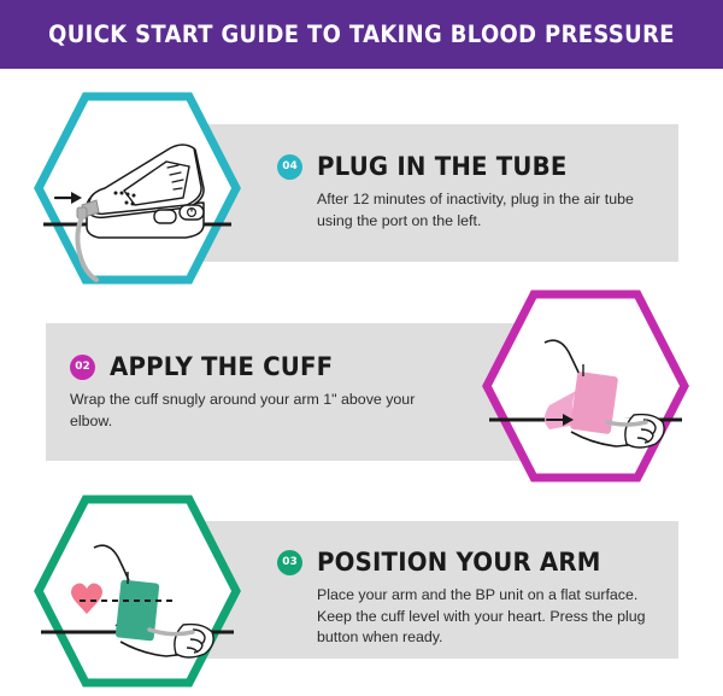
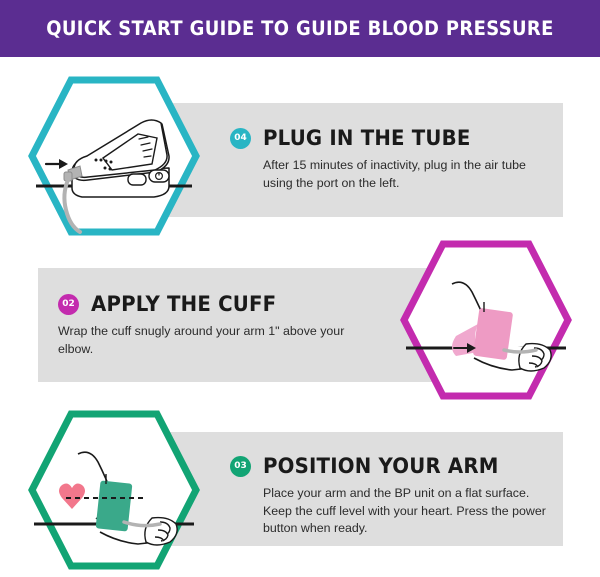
- QUICK START GUIDE TO TAKING BLOOD PRESSURE
+ QUICK START GUIDE TO GUIDE BLOOD PRESSURE
  04
  PLUG IN THE TUBE
- After 12 minutes of inactivity, plug in the air tube using the port on the left.
+ After 15 minutes of inactivity, plug in the air tube using the port on the left.
  02
  APPLY THE CUFF
  Wrap the cuff snugly around your arm 1" above your elbow.
  03
  POSITION YOUR ARM
- Place your arm and the BP unit on a flat surface. Keep the cuff level with your heart. Press the plug button when ready.
+ Place your arm and the BP unit on a flat surface. Keep the cuff level with your heart. Press the power button when ready.
